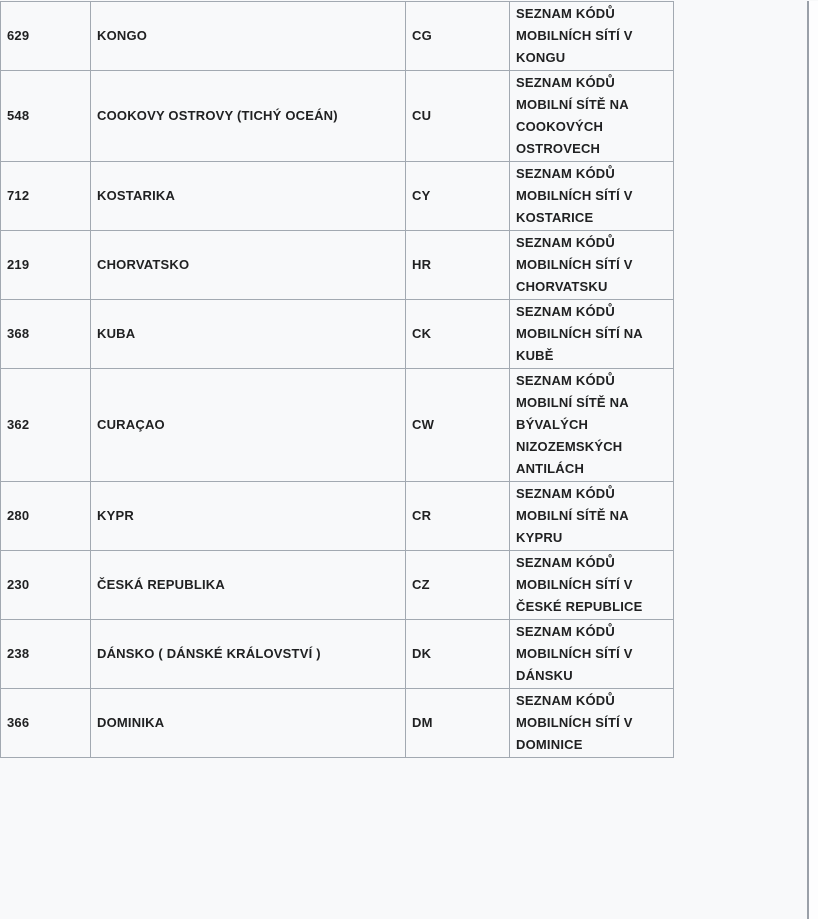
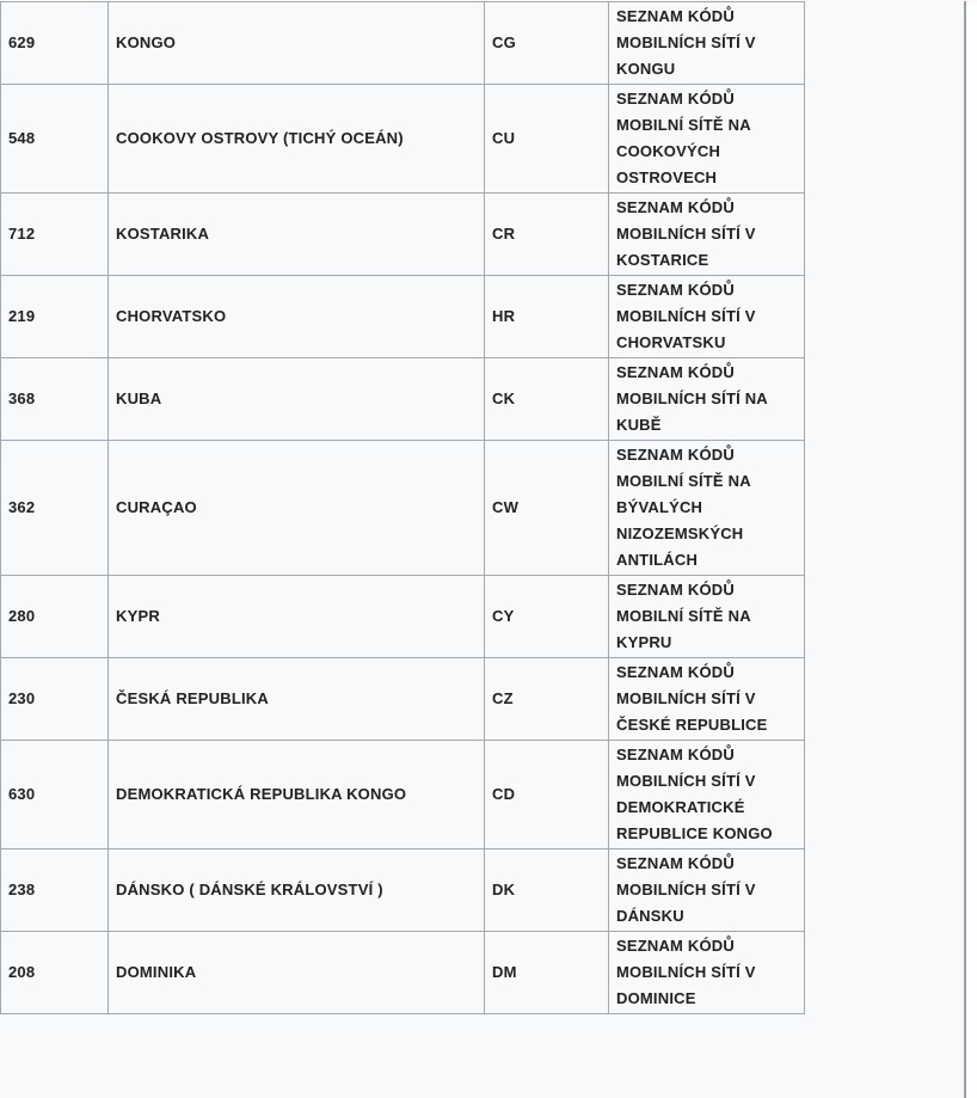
  629	KONGO	CG	SEZNAM KÓDŮ MOBILNÍCH SÍTÍ V KONGU
  548	COOKOVY OSTROVY (TICHÝ OCEÁN)	CU	SEZNAM KÓDŮ MOBILNÍ SÍTĚ NA COOKOVÝCH OSTROVECH
- 712	KOSTARIKA	CY	SEZNAM KÓDŮ MOBILNÍCH SÍTÍ V KOSTARICE
+ 712	KOSTARIKA	CR	SEZNAM KÓDŮ MOBILNÍCH SÍTÍ V KOSTARICE
  219	CHORVATSKO	HR	SEZNAM KÓDŮ MOBILNÍCH SÍTÍ V CHORVATSKU
  368	KUBA	CK	SEZNAM KÓDŮ MOBILNÍCH SÍTÍ NA KUBĚ
  362	CURAÇAO	CW	SEZNAM KÓDŮ MOBILNÍ SÍTĚ NA BÝVALÝCH NIZOZEMSKÝCH ANTILÁCH
- 280	KYPR	CR	SEZNAM KÓDŮ MOBILNÍ SÍTĚ NA KYPRU
+ 280	KYPR	CY	SEZNAM KÓDŮ MOBILNÍ SÍTĚ NA KYPRU
  230	ČESKÁ REPUBLIKA	CZ	SEZNAM KÓDŮ MOBILNÍCH SÍTÍ V ČESKÉ REPUBLICE
+ 630	DEMOKRATICKÁ REPUBLIKA KONGO	CD	SEZNAM KÓDŮ MOBILNÍCH SÍTÍ V DEMOKRATICKÉ REPUBLICE KONGO
  238	DÁNSKO ( DÁNSKÉ KRÁLOVSTVÍ )	DK	SEZNAM KÓDŮ MOBILNÍCH SÍTÍ V DÁNSKU
- 366	DOMINIKA	DM	SEZNAM KÓDŮ MOBILNÍCH SÍTÍ V DOMINICE
+ 208	DOMINIKA	DM	SEZNAM KÓDŮ MOBILNÍCH SÍTÍ V DOMINICE
